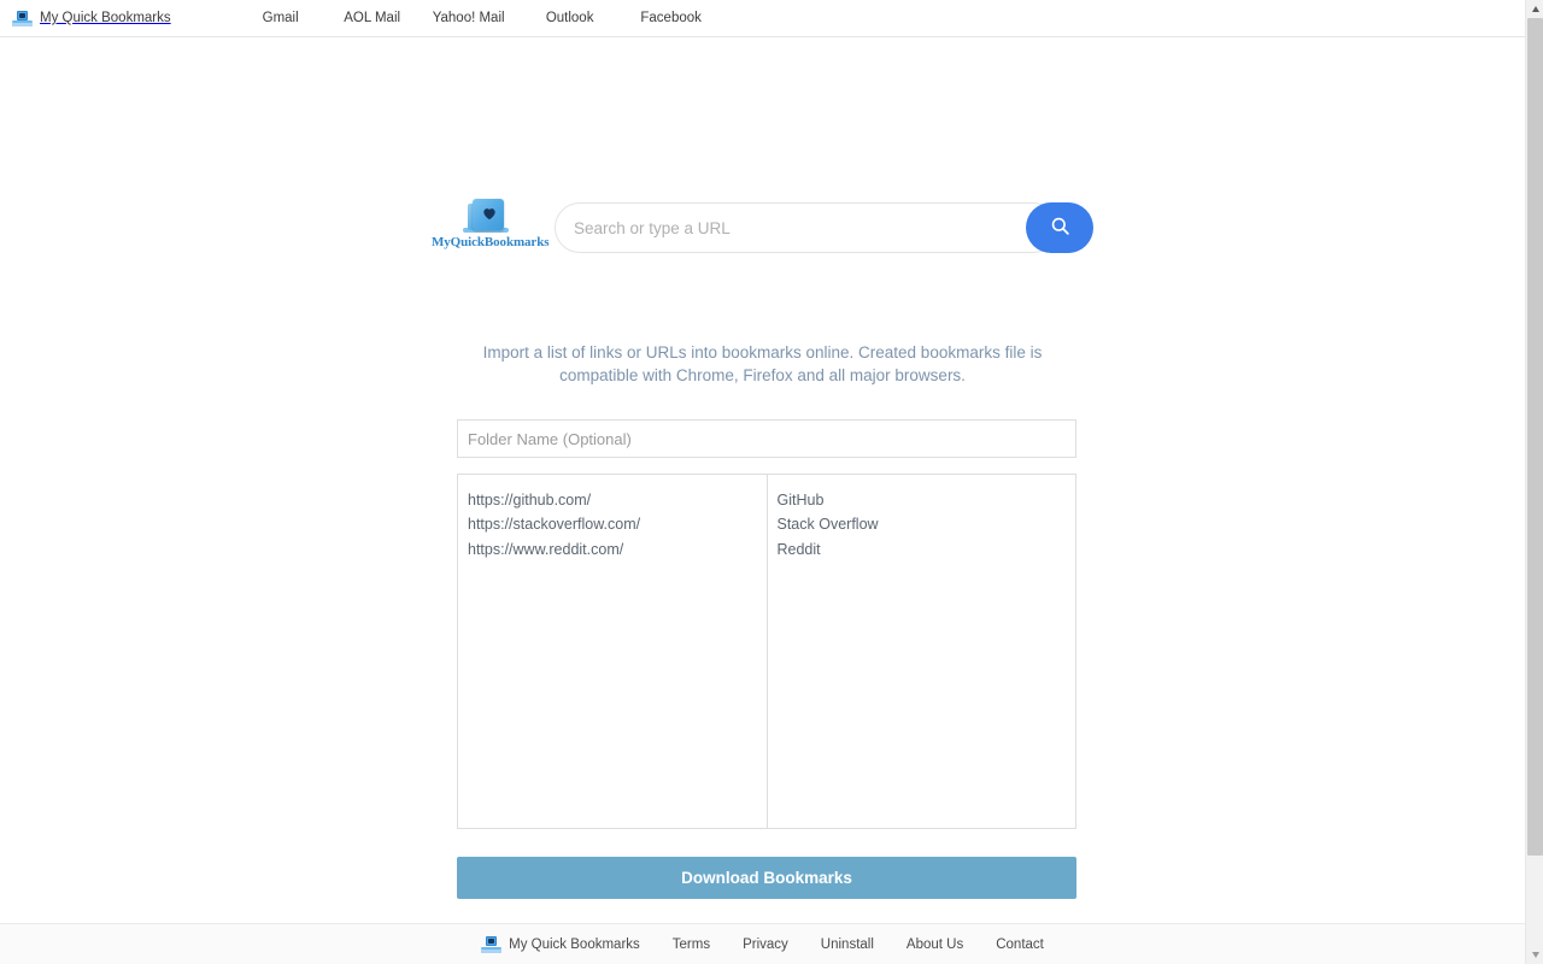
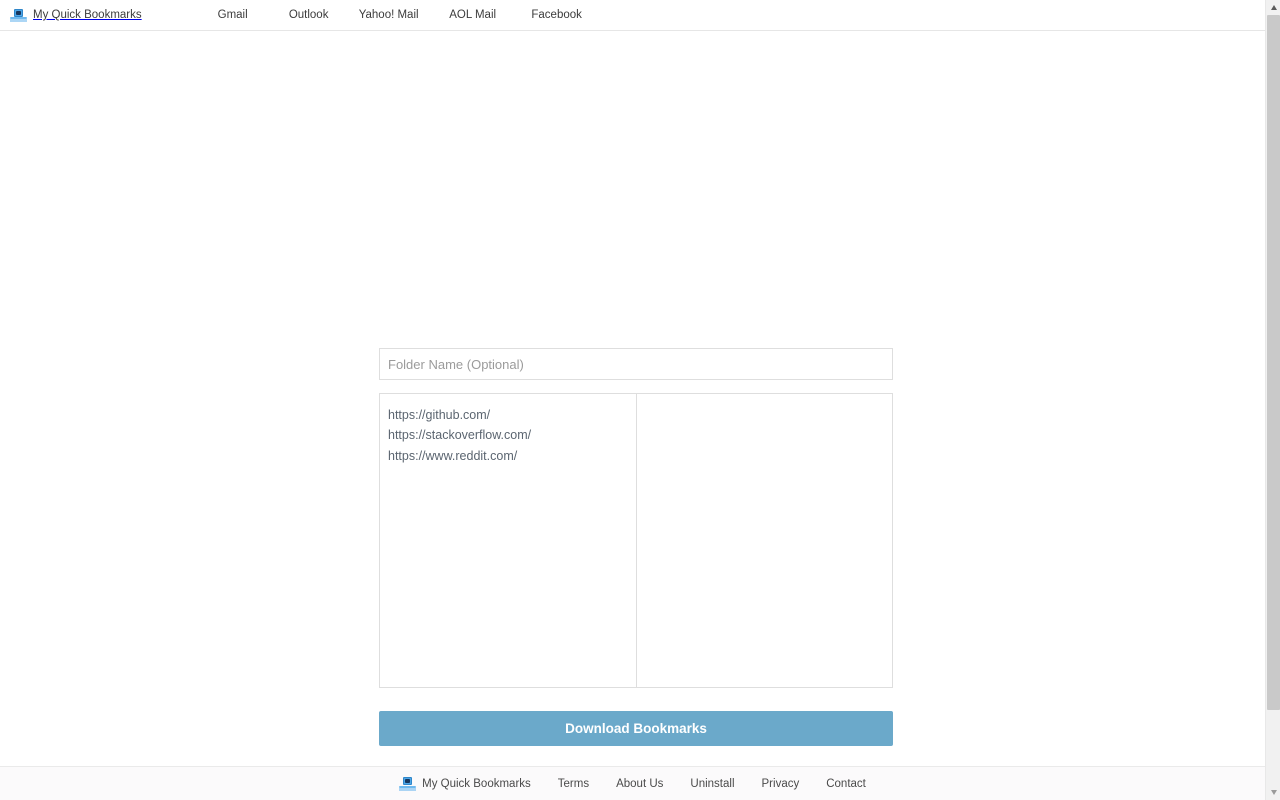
  My Quick Bookmarks
  Gmail
- AOL Mail
+ Outlook
  Yahoo! Mail
- Outlook
+ AOL Mail
  Facebook
- MyQuickBookmarks
- Search or type a URL
- Import a list of links or URLs into bookmarks online. Created bookmarks file is compatible with Chrome, Firefox and all major browsers.
  Folder Name (Optional)
  https://github.com/
  https://stackoverflow.com/
  https://www.reddit.com/
- GitHub
- Stack Overflow
- Reddit
  Download Bookmarks
  My Quick Bookmarks
  Terms
- Privacy
+ About Us
  Uninstall
- About Us
+ Privacy
  Contact
